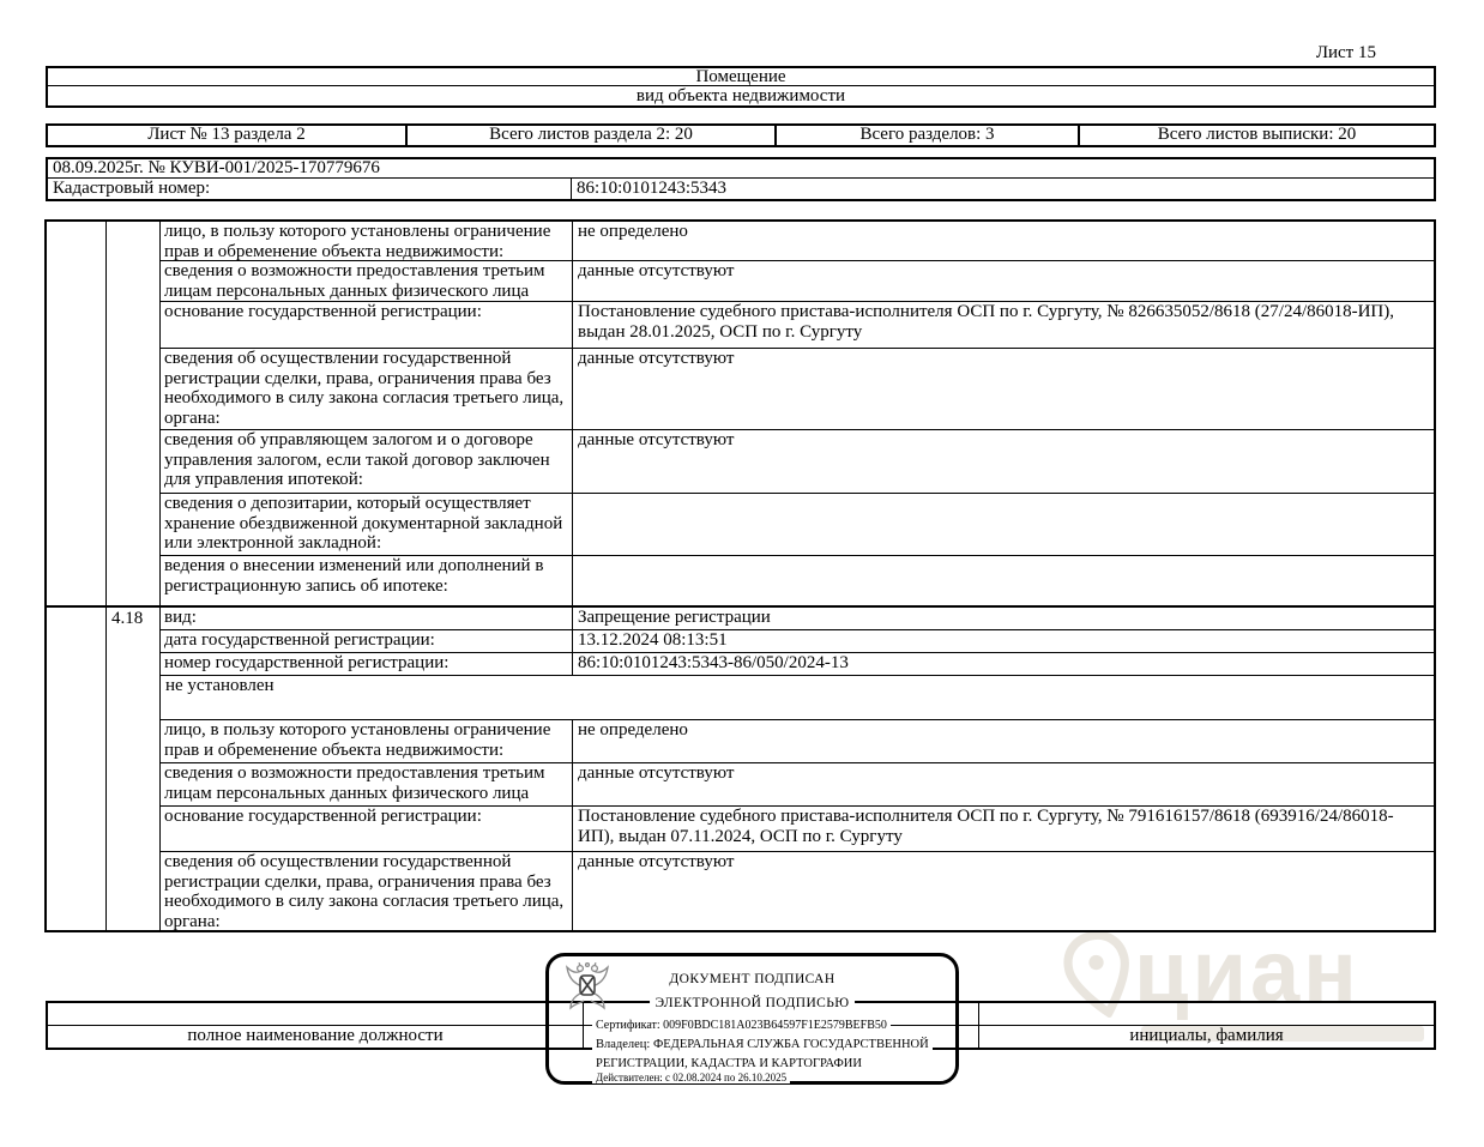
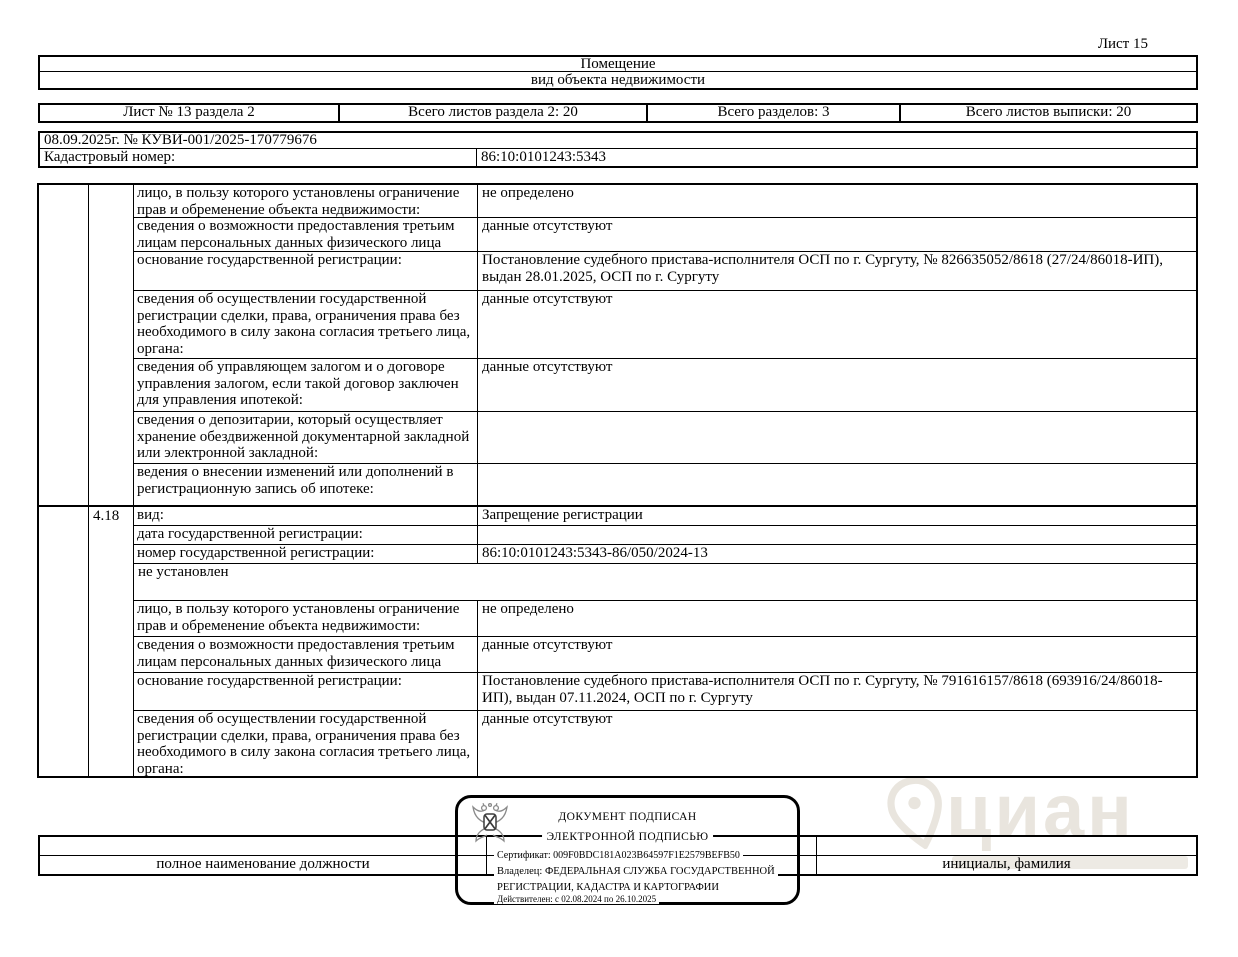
  циан
  Лист 15
  Помещение
  вид объекта недвижимости
  Лист № 13 раздела 2
  Всего листов раздела 2: 20
  Всего разделов: 3
  Всего листов выписки: 20
  08.09.2025г. № КУВИ-001/2025-170779676
  Кадастровый номер:
  86:10:0101243:5343
  лицо, в пользу которого установлены ограничение прав и обременение объекта недвижимости:
  не определено
  сведения о возможности предоставления третьим лицам персональных данных физического лица
  данные отсутствуют
  основание государственной регистрации:
  Постановление судебного пристава-исполнителя ОСП по г. Сургуту, № 826635052/8618 (27/24/86018-ИП), выдан 28.01.2025, ОСП по г. Сургуту
  сведения об осуществлении государственной регистрации сделки, права, ограничения права без необходимого в силу закона согласия третьего лица, органа:
  данные отсутствуют
  сведения об управляющем залогом и о договоре управления залогом, если такой договор заключен для управления ипотекой:
  данные отсутствуют
  сведения о депозитарии, который осуществляет хранение обездвиженной документарной закладной или электронной закладной:
  ведения о внесении изменений или дополнений в регистрационную запись об ипотеке:
  4.18
  вид:
  Запрещение регистрации
  дата государственной регистрации:
- 13.12.2024 08:13:51
  номер государственной регистрации:
  86:10:0101243:5343-86/050/2024-13
  не установлен
  лицо, в пользу которого установлены ограничение прав и обременение объекта недвижимости:
  не определено
  сведения о возможности предоставления третьим лицам персональных данных физического лица
  данные отсутствуют
  основание государственной регистрации:
  Постановление судебного пристава-исполнителя ОСП по г. Сургуту, № 791616157/8618 (693916/24/86018-ИП), выдан 07.11.2024, ОСП по г. Сургуту
  сведения об осуществлении государственной регистрации сделки, права, ограничения права без необходимого в силу закона согласия третьего лица, органа:
  данные отсутствуют
  полное наименование должности
  инициалы, фамилия
  ДОКУМЕНТ ПОДПИСАН
  ЭЛЕКТРОННОЙ ПОДПИСЬЮ
  Сертификат: 009F0BDC181A023B64597F1E2579BEFB50
  Владелец: ФЕДЕРАЛЬНАЯ СЛУЖБА ГОСУДАРСТВЕННОЙ
  РЕГИСТРАЦИИ, КАДАСТРА И КАРТОГРАФИИ
  Действителен: с 02.08.2024 по 26.10.2025
